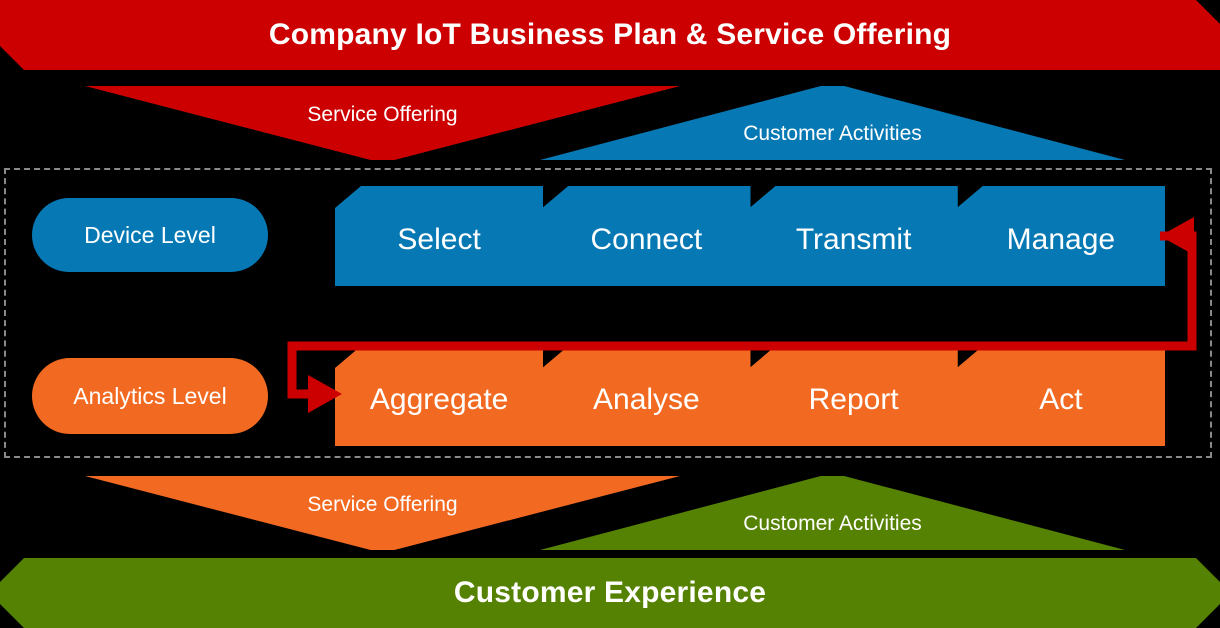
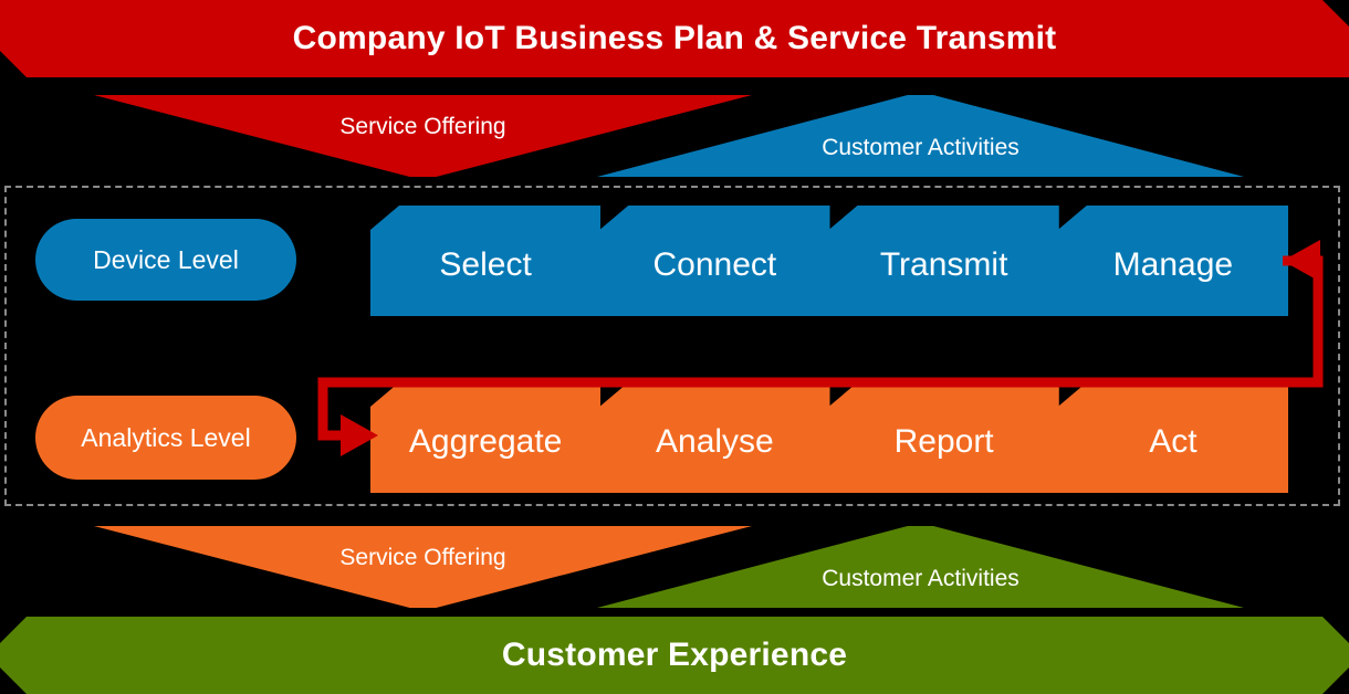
- Company IoT Business Plan & Service Offering
+ Company IoT Business Plan & Service Transmit
  Service Offering
  Customer Activities
  Device Level
  Select
  Connect
  Transmit
  Manage
  Analytics Level
  Aggregate
  Analyse
  Report
  Act
  Service Offering
  Customer Activities
  Customer Experience
